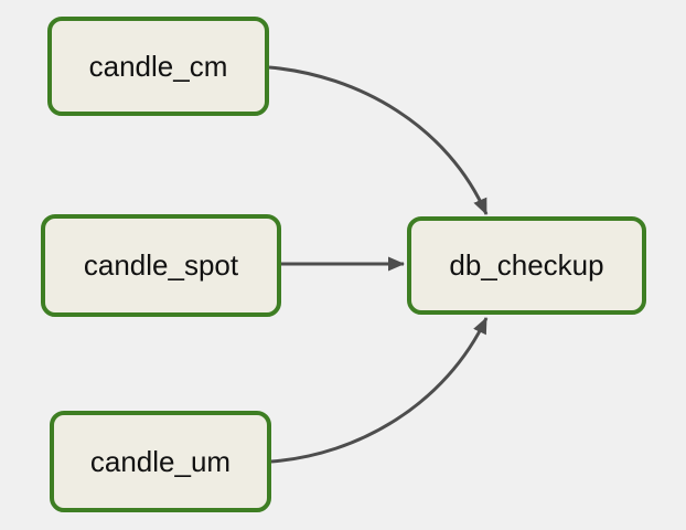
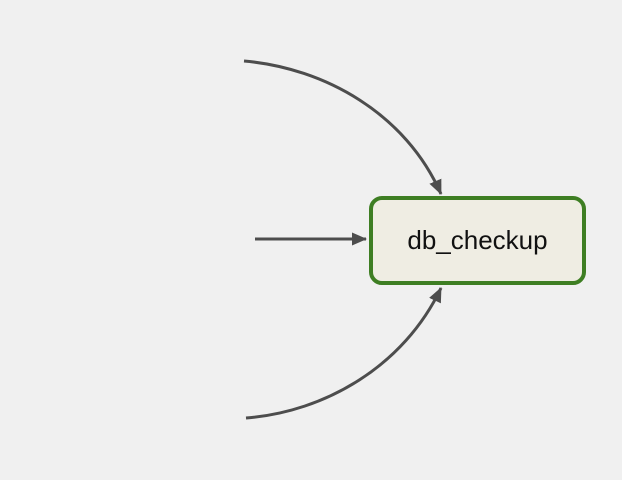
- candle_cm
- candle_spot
- candle_um
  db_checkup
